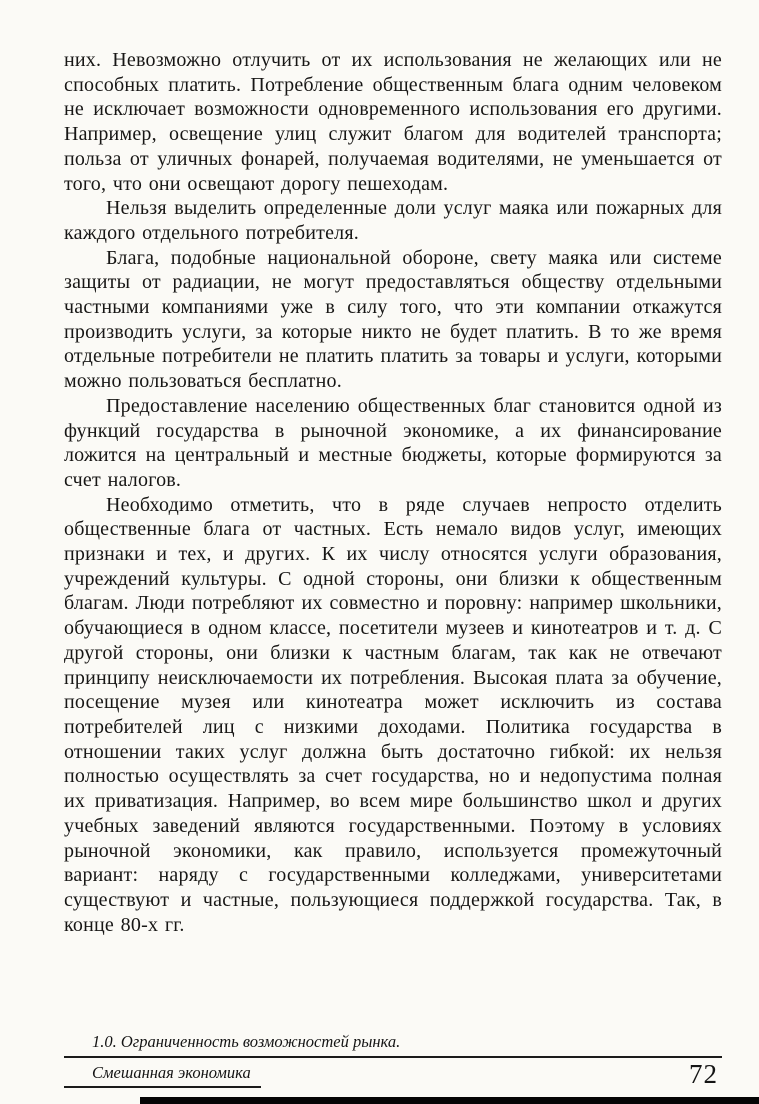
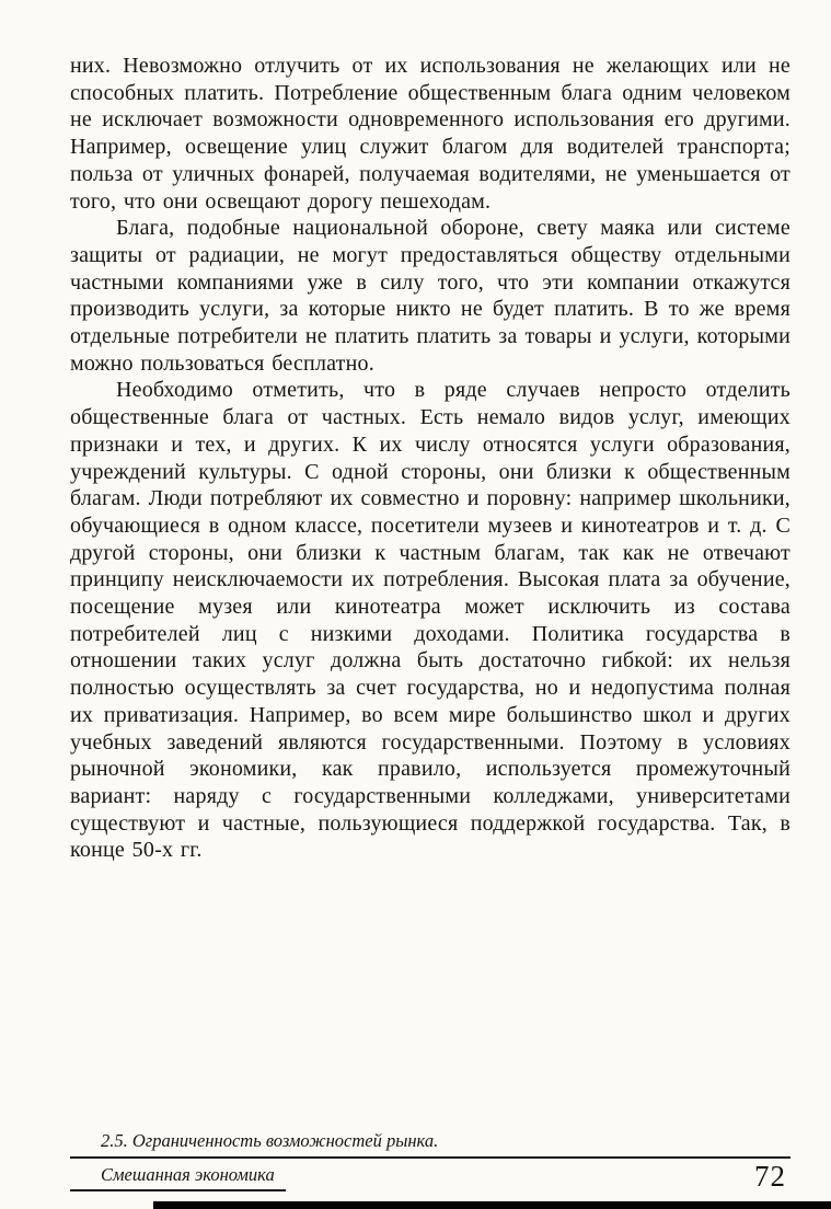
  них. Невозможно отлучить от их использования не желающих или не способных платить. Потребление общественным блага одним человеком не исключает возможности одновременного использования его другими. Например, освещение улиц служит благом для водителей транспорта; польза от уличных фонарей, получаемая водителями, не уменьшается от того, что они освещают дорогу пешеходам.
- Нельзя выделить определенные доли услуг маяка или пожарных для каждого отдельного потребителя.
  Блага, подобные национальной обороне, свету маяка или системе защиты от радиации, не могут предоставляться обществу отдельными частными компаниями уже в силу того, что эти компании откажутся производить услуги, за которые никто не будет платить. В то же время отдельные потребители не платить платить за товары и услуги, которыми можно пользоваться бесплатно.
- Предоставление населению общественных благ становится одной из функций государства в рыночной экономике, а их финансирование ложится на центральный и местные бюджеты, которые формируются за счет налогов.
- Необходимо отметить, что в ряде случаев непросто отделить общественные блага от частных. Есть немало видов услуг, имеющих признаки и тех, и других. К их числу относятся услуги образования, учреждений культуры. С одной стороны, они близки к общественным благам. Люди потребляют их совместно и поровну: например школьники, обучающиеся в одном классе, посетители музеев и кинотеатров и т. д. С другой стороны, они близки к частным благам, так как не отвечают принципу неисключаемости их потребления. Высокая плата за обучение, посещение музея или кинотеатра может исключить из состава потребителей лиц с низкими доходами. Политика государства в отношении таких услуг должна быть достаточно гибкой: их нельзя полностью осуществлять за счет государства, но и недопустима полная их приватизация. Например, во всем мире большинство школ и других учебных заведений являются государственными. Поэтому в условиях рыночной экономики, как правило, используется промежуточный вариант: наряду с государственными колледжами, университетами существуют и частные, пользующиеся поддержкой государства. Так, в конце 80-х гг.
+ Необходимо отметить, что в ряде случаев непросто отделить общественные блага от частных. Есть немало видов услуг, имеющих признаки и тех, и других. К их числу относятся услуги образования, учреждений культуры. С одной стороны, они близки к общественным благам. Люди потребляют их совместно и поровну: например школьники, обучающиеся в одном классе, посетители музеев и кинотеатров и т. д. С другой стороны, они близки к частным благам, так как не отвечают принципу неисключаемости их потребления. Высокая плата за обучение, посещение музея или кинотеатра может исключить из состава потребителей лиц с низкими доходами. Политика государства в отношении таких услуг должна быть достаточно гибкой: их нельзя полностью осуществлять за счет государства, но и недопустима полная их приватизация. Например, во всем мире большинство школ и других учебных заведений являются государственными. Поэтому в условиях рыночной экономики, как правило, используется промежуточный вариант: наряду с государственными колледжами, университетами существуют и частные, пользующиеся поддержкой государства. Так, в конце 50-х гг.
- 1.0. Ограниченность возможностей рынка.
+ 2.5. Ограниченность возможностей рынка.
  Смешанная экономика
  72
